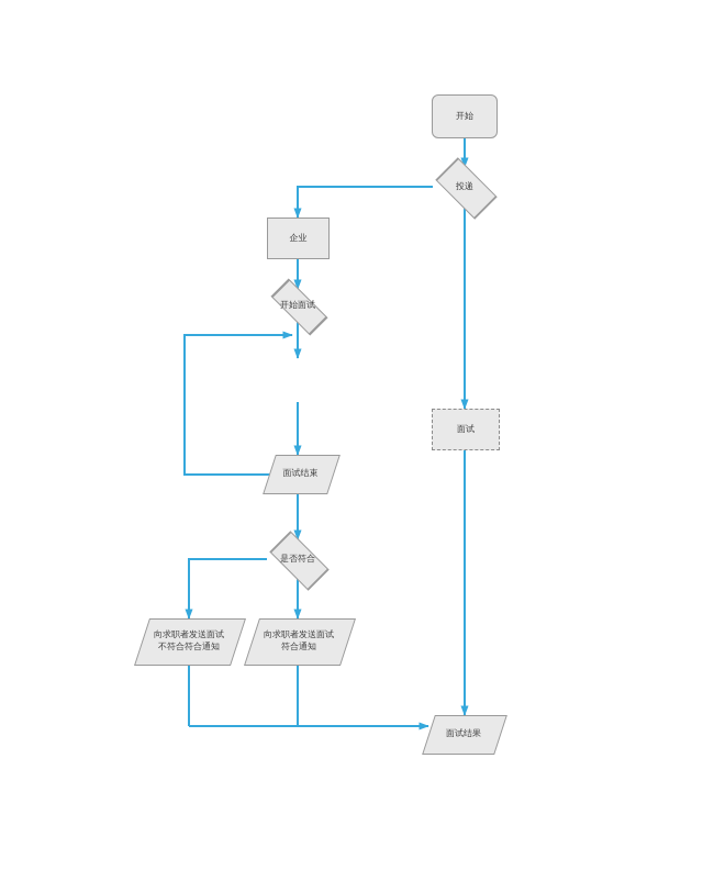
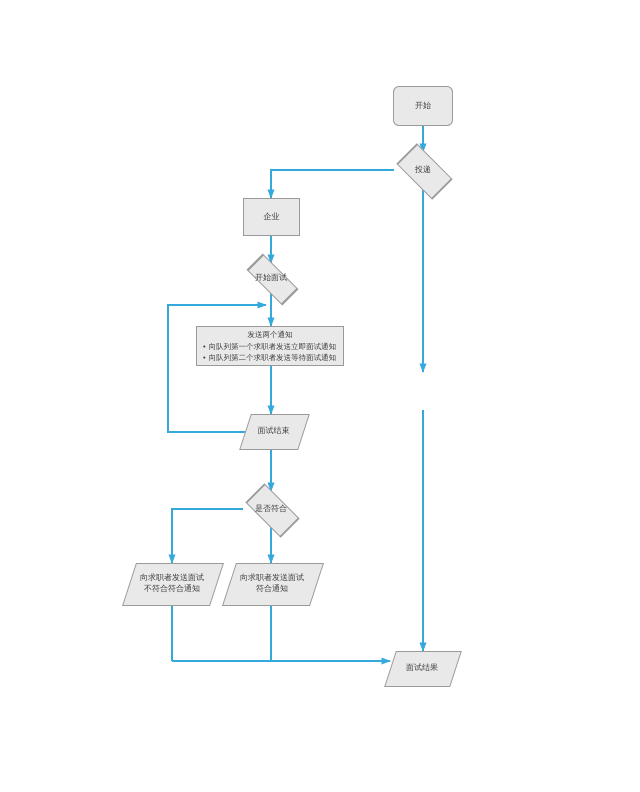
  开始
  投递
  企业
  开始面试
+ 发送两个通知
+ 向队列第一个求职者发送立即面试通知
+ 向队列第二个求职者发送等待面试通知
  面试结束
  是否符合
  向求职者发送面试
  不符合符合通知
  向求职者发送面试
  符合通知
- 面试
  面试结果
